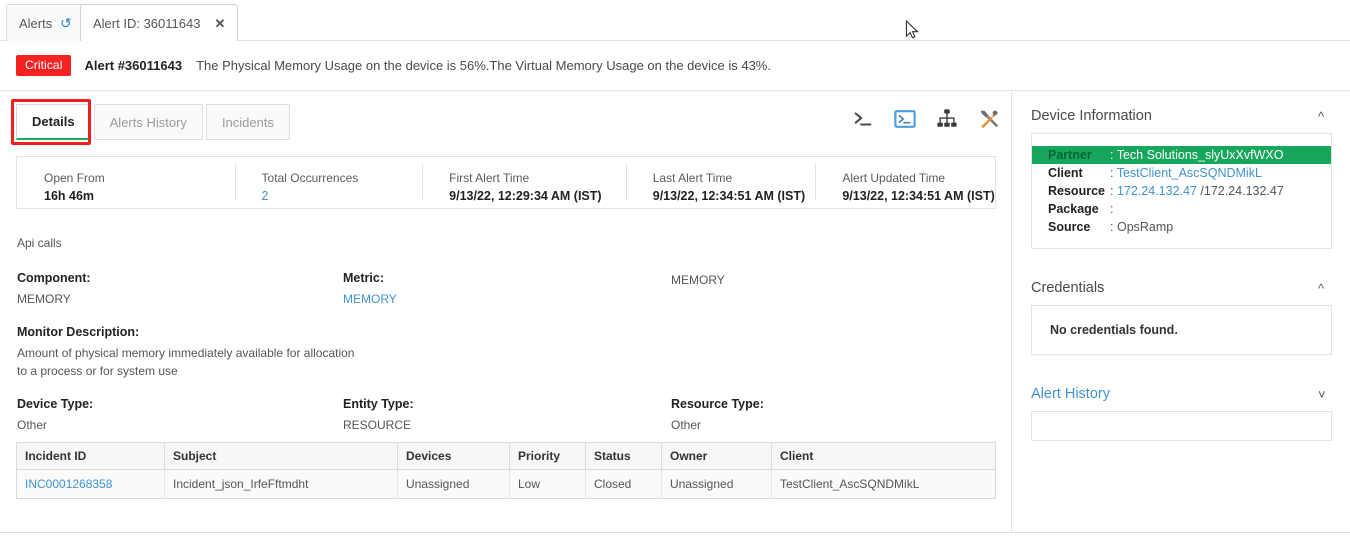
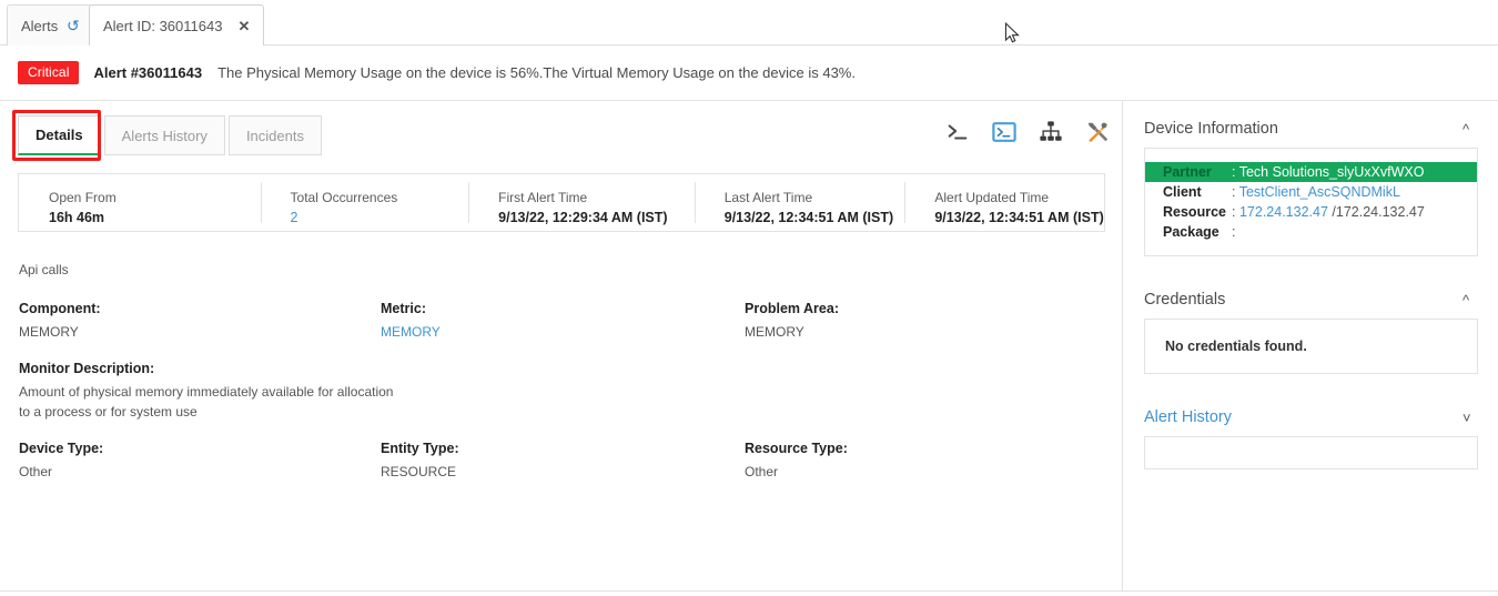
  Alerts
  Alert ID: 36011643
  ✕
  Critical
  Alert #36011643
  The Physical Memory Usage on the device is 56%.The Virtual Memory Usage on the device is 43%.
  Details
  Alerts History
  Incidents
  Open From
  16h 46m
  Total Occurrences
  2
  First Alert Time
  9/13/22, 12:29:34 AM (IST)
  Last Alert Time
  9/13/22, 12:34:51 AM (IST)
  Alert Updated Time
  9/13/22, 12:34:51 AM (IST)
  Api calls
  Component:
  MEMORY
  Metric:
  MEMORY
+ Problem Area:
  MEMORY
  Monitor Description:
  Amount of physical memory immediately available for allocation
  to a process or for system use
  Device Type:
  Other
  Entity Type:
  RESOURCE
  Resource Type:
  Other
- Incident ID	Subject	Devices	Priority	Status	Owner	Client
- INC0001268358	Incident_json_IrfeFftmdht	Unassigned	Low	Closed	Unassigned	TestClient_AscSQNDMikL
  Device Information
  ^
  Partner
  : Tech Solutions_slyUxXvfWXO
  Client
  : TestClient_AscSQNDMikL
  Resource
  : 172.24.132.47 /172.24.132.47
  Package
  :
- Source
- : OpsRamp
  Credentials
  ^
  No credentials found.
  Alert History
  ˅
